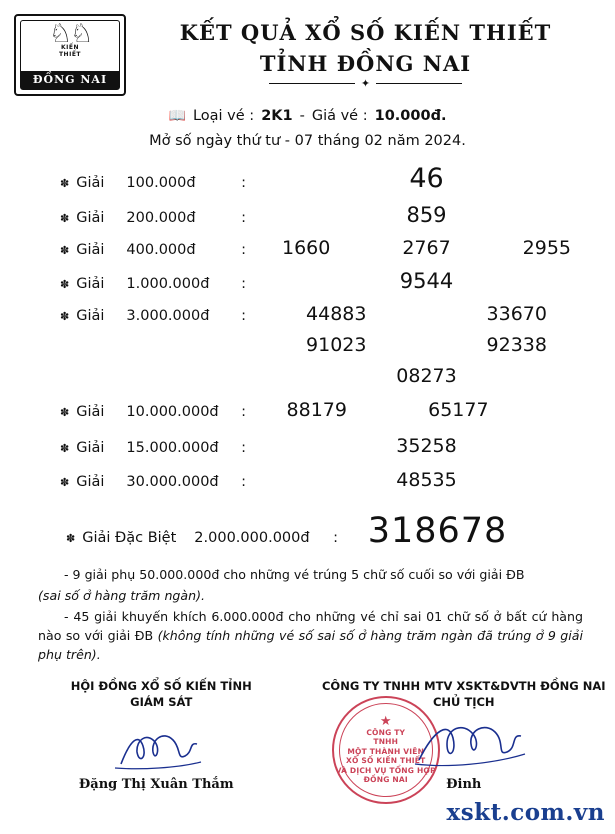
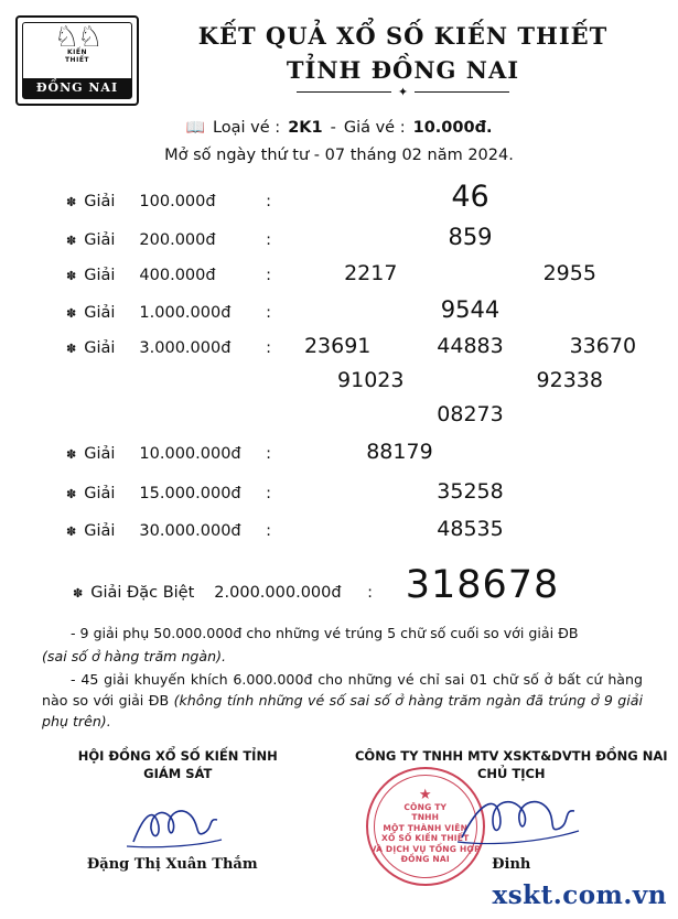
  ♘♘
  ĐỒNG NAI
  KẾT QUẢ XỔ SỐ KIẾN THIẾT
  TỈNH ĐỒNG NAI
  ✦
  📖
  Loại vé :
  2K1
  -
  Giá vé :
  10.000đ.
  Mở số ngày thứ tư - 07 tháng 02 năm 2024.
  ✽
  Giải
  100.000đ
  :
  46
  ✽
  Giải
  200.000đ
  :
  859
  ✽
  Giải
  400.000đ
  :
- 1660
+ 2217
- 2767
  2955
  ✽
  Giải
  1.000.000đ
  :
  9544
  ✽
  Giải
  3.000.000đ
  :
+ 23691
  44883
  33670
  91023
  92338
  08273
  ✽
  Giải
  10.000.000đ
  :
  88179
- 65177
  ✽
  Giải
  15.000.000đ
  :
  35258
  ✽
  Giải
  30.000.000đ
  :
  48535
  ✽
  Giải Đặc Biệt
  2.000.000.000đ
  :
  318678
  - 9 giải phụ 50.000.000đ cho những vé trúng 5 chữ số cuối so với giải ĐB
  (sai số ở hàng trăm ngàn).
  - 45 giải khuyến khích 6.000.000đ cho những vé chỉ sai 01 chữ số ở bất cứ hàng nào so với giải ĐB (không tính những vé số sai số ở hàng trăm ngàn đã trúng ở 9 giải phụ trên).
  HỘI ĐỒNG XỔ SỐ KIẾN TỈNH
  GIÁM SÁT
  Đặng Thị Xuân Thắm
  CÔNG TY TNHH MTV XSKT&DVTH ĐỒNG NAI
  CHỦ TỊCH
  ★
  CÔNG TY
  TNHH
  MỘT THÀNH VIÊN
  XỔ SỐ KIẾN THIẾT
  VÀ DỊCH VỤ TỔNG HỢP
  ĐỒNG NAI
  Đinh
  xskt.com.vn
